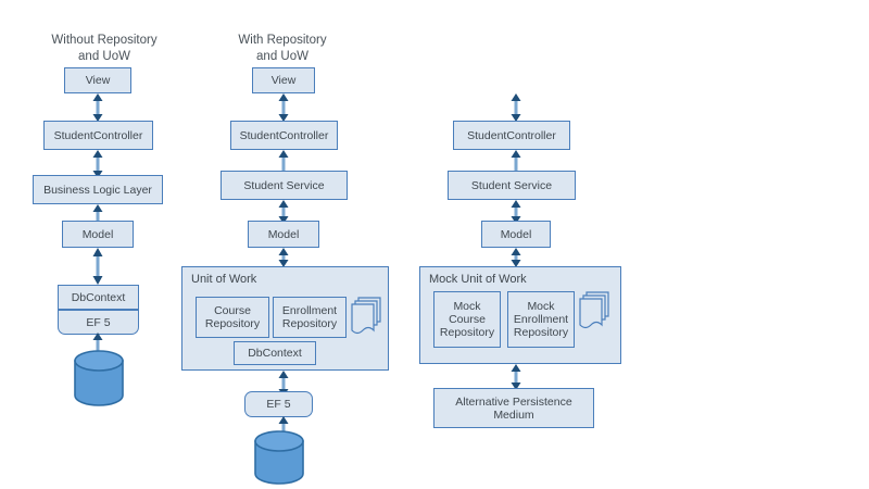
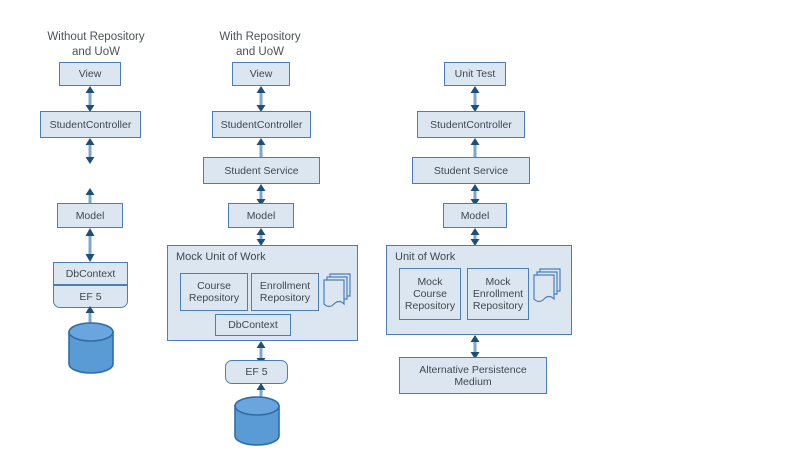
  Without Repository
  and UoW
  View
  StudentController
- Business Logic Layer
  Model
  DbContext
  EF 5
  With Repository
  and UoW
  View
  StudentController
  Student Service
  Model
- Unit of Work
+ Mock Unit of Work
  Course
  Repository
  Enrollment
  Repository
  DbContext
  EF 5
+ Unit Test
  StudentController
  Student Service
  Model
- Mock Unit of Work
+ Unit of Work
  Mock
  Course
  Repository
  Mock
  Enrollment
  Repository
  Alternative Persistence
  Medium
